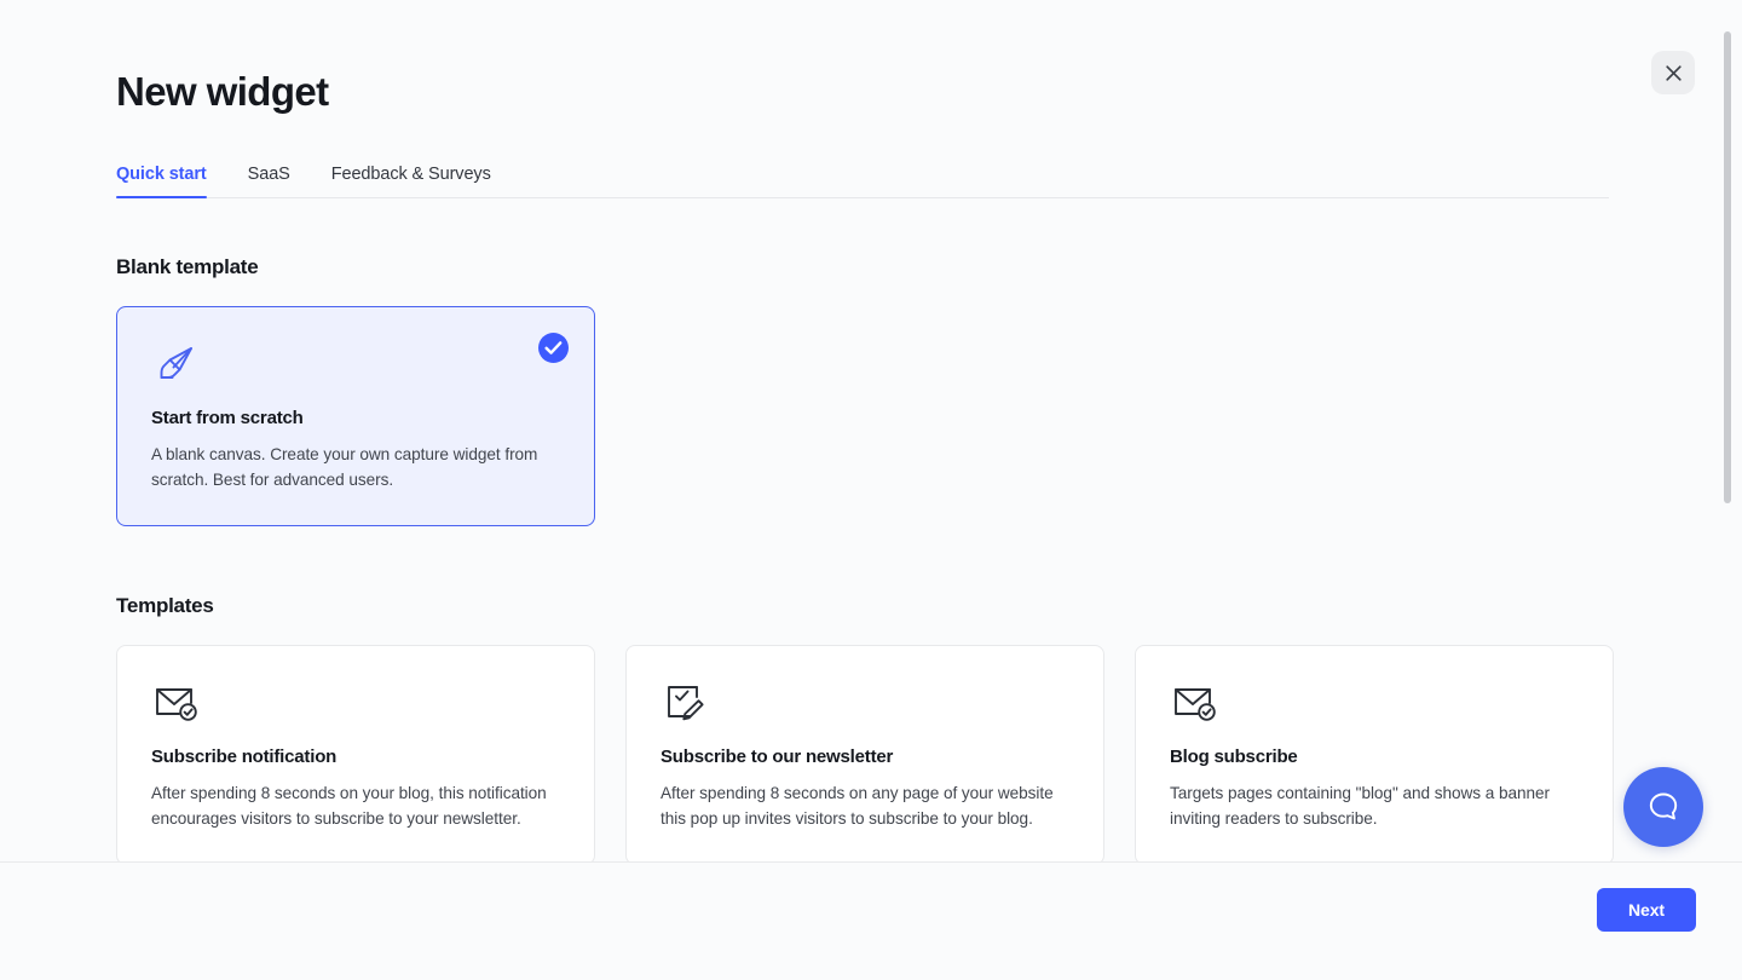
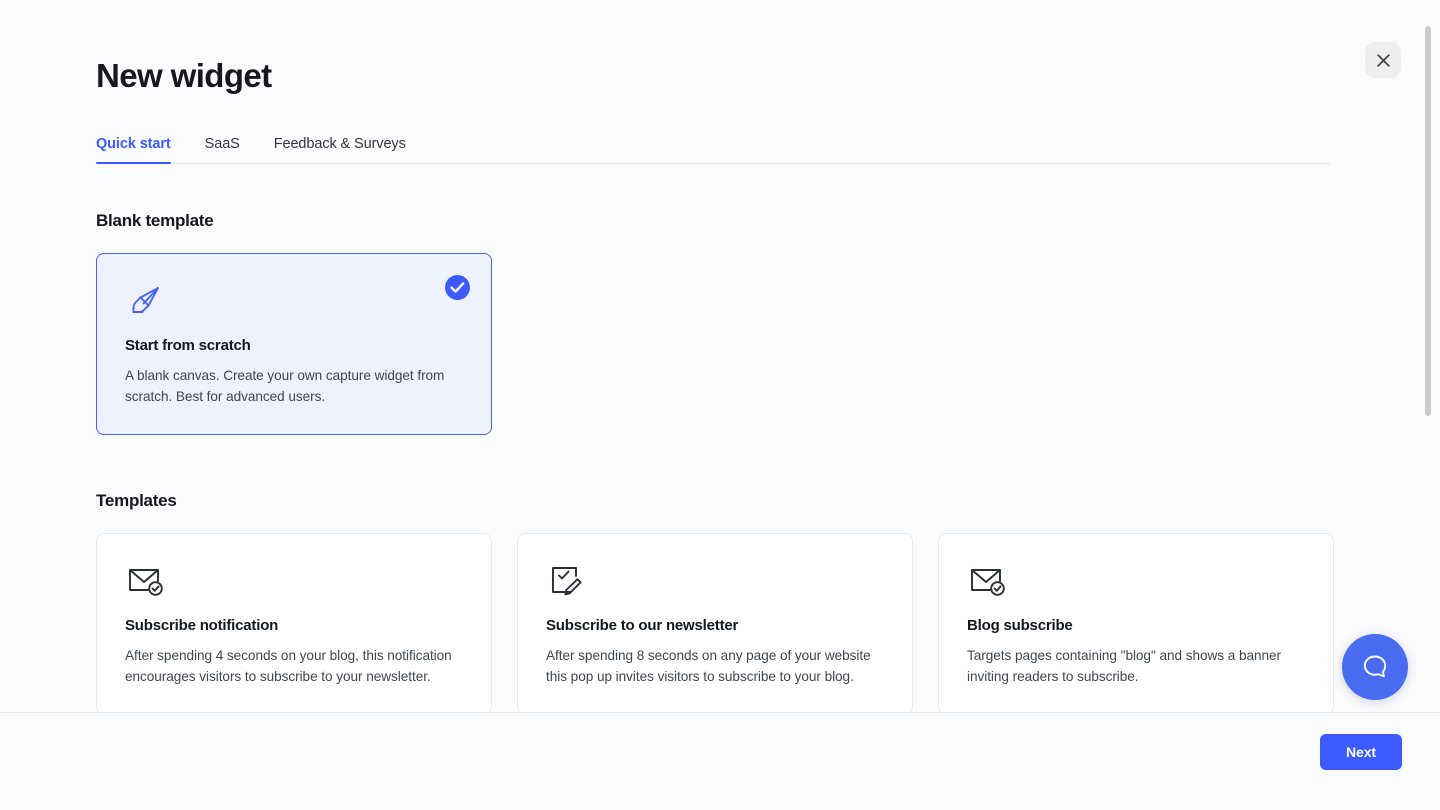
  New widget
  Quick start
  SaaS
  Feedback & Surveys
  Blank template
  Start from scratch
  A blank canvas. Create your own capture widget from scratch. Best for advanced users.
  Templates
  Subscribe notification
- After spending 8 seconds on your blog, this notification encourages visitors to subscribe to your newsletter.
+ After spending 4 seconds on your blog, this notification encourages visitors to subscribe to your newsletter.
  Subscribe to our newsletter
  After spending 8 seconds on any page of your website this pop up invites visitors to subscribe to your blog.
  Blog subscribe
  Targets pages containing "blog" and shows a banner inviting readers to subscribe.
  Next
